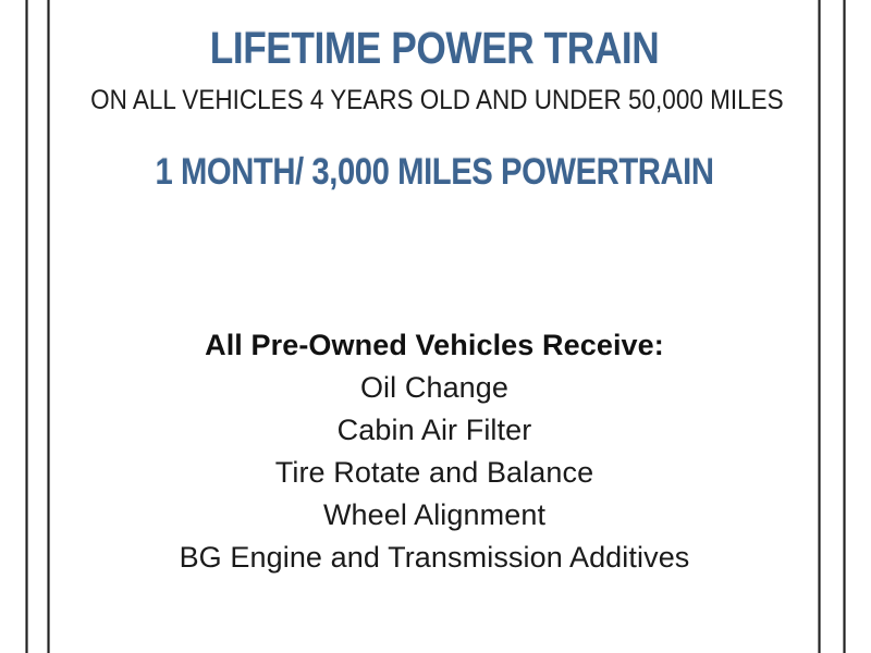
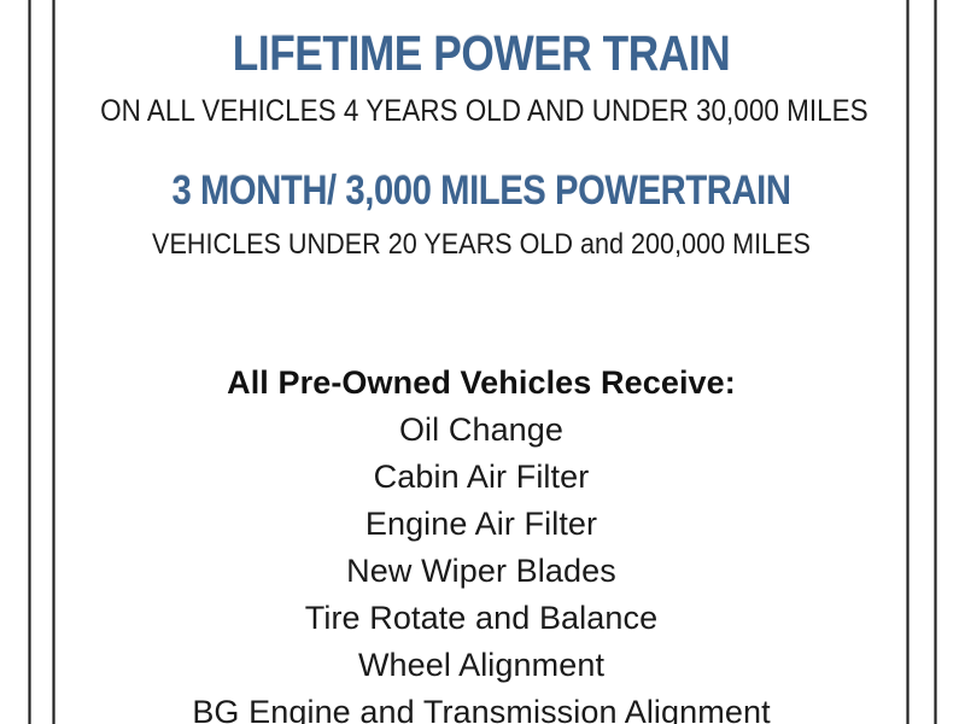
  LIFETIME POWER TRAIN
- ON ALL VEHICLES 4 YEARS OLD AND UNDER 50,000 MILES
+ ON ALL VEHICLES 4 YEARS OLD AND UNDER 30,000 MILES
- 1 MONTH/ 3,000 MILES POWERTRAIN
+ 3 MONTH/ 3,000 MILES POWERTRAIN
+ VEHICLES UNDER 20 YEARS OLD and 200,000 MILES
  All Pre-Owned Vehicles Receive:
  Oil Change
  Cabin Air Filter
+ Engine Air Filter
+ New Wiper Blades
  Tire Rotate and Balance
  Wheel Alignment
- BG Engine and Transmission Additives
+ BG Engine and Transmission Alignment
